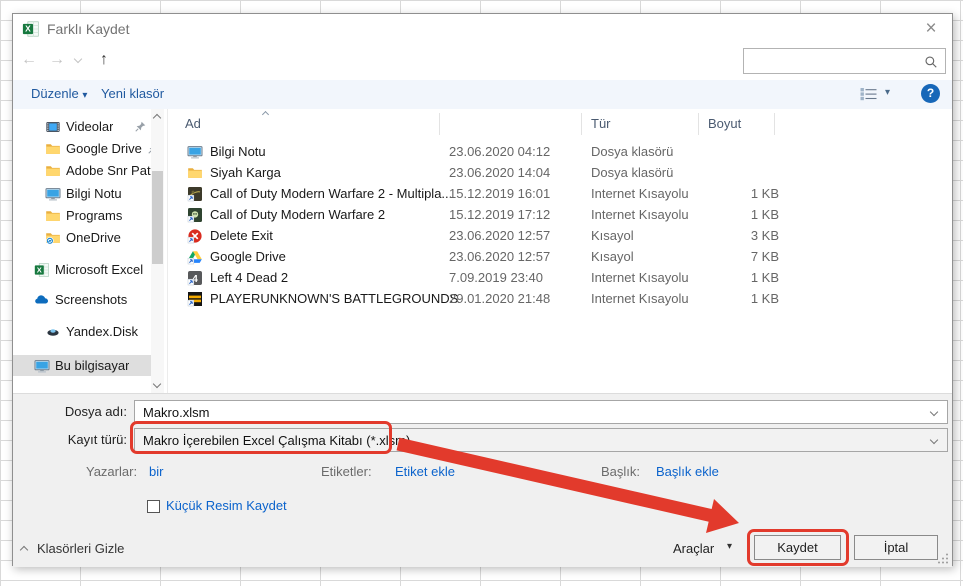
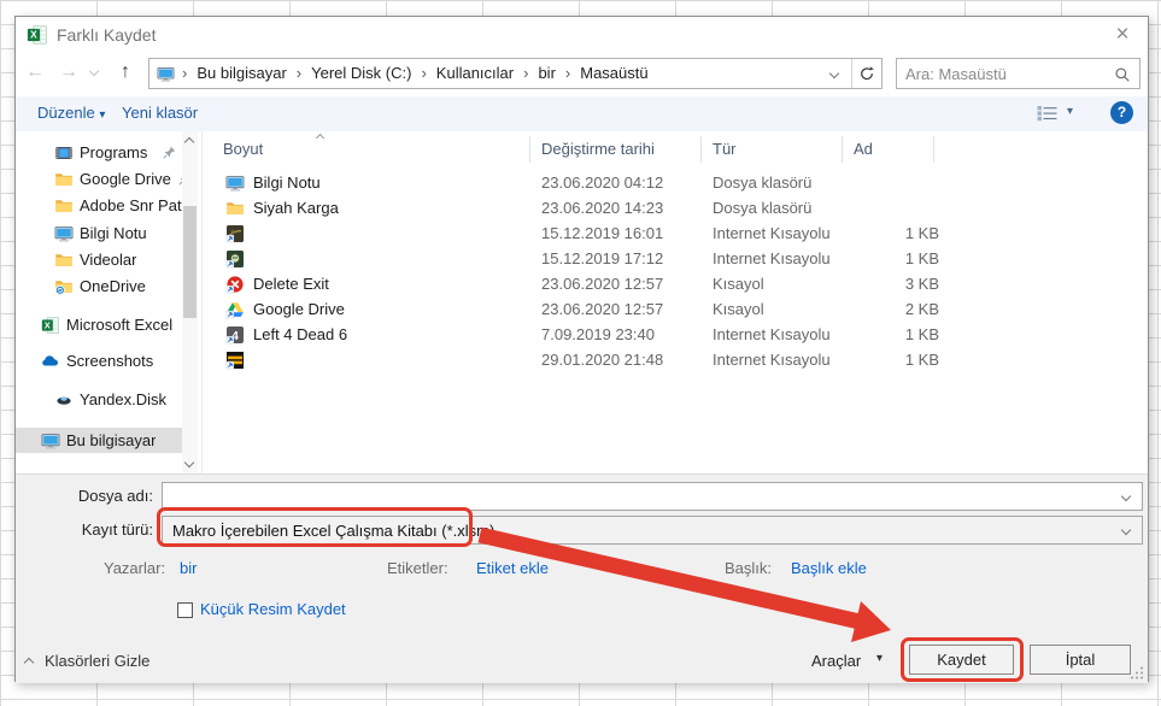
  X
  Farklı Kaydet
  ×
  ←
  →
  ↑
+ › Bu bilgisayar › Yerel Disk (C:) › Kullanıcılar › bir › Masaüstü
+ Ara: Masaüstü
  Düzenle ▾
  Yeni klasör
  ▾
  ?
- Videolar
+ Programs
  Google Drive
  Adobe Snr Pat
  Bilgi Notu
- Programs
+ Videolar
  OneDrive
  X
  Microsoft Excel
  Screenshots
  Yandex.Disk
  Bu bilgisayar
- Ad
+ Boyut
+ Değiştirme tarihi
  Tür
- Boyut
+ Ad
  Bilgi Notu
  23.06.2020 04:12
  Dosya klasörü
  Siyah Karga
- 23.06.2020 14:04
+ 23.06.2020 14:23
  Dosya klasörü
- Call of Duty Modern Warfare 2 - Multipla...
  15.12.2019 16:01
  Internet Kısayolu
  1 KB
- Call of Duty Modern Warfare 2
  15.12.2019 17:12
  Internet Kısayolu
  1 KB
  Delete Exit
  23.06.2020 12:57
  Kısayol
  3 KB
  Google Drive
  23.06.2020 12:57
  Kısayol
- 7 KB
+ 2 KB
  4
- Left 4 Dead 2
+ Left 4 Dead 6
  7.09.2019 23:40
  Internet Kısayolu
  1 KB
- PLAYERUNKNOWN'S BATTLEGROUNDS
  29.01.2020 21:48
  Internet Kısayolu
  1 KB
  Dosya adı:
- Makro.xlsm
  Kayıt türü:
  Makro İçerebilen Excel Çalışma Kitabı (*.xls
  Yazarlar:
  bir
  Etiketler:
  Etiket ekle
  Başlık:
  Başlık ekle
  Küçük Resim Kaydet
  Klasörleri Gizle
  Araçlar
  ▾
  Kaydet
  İptal
